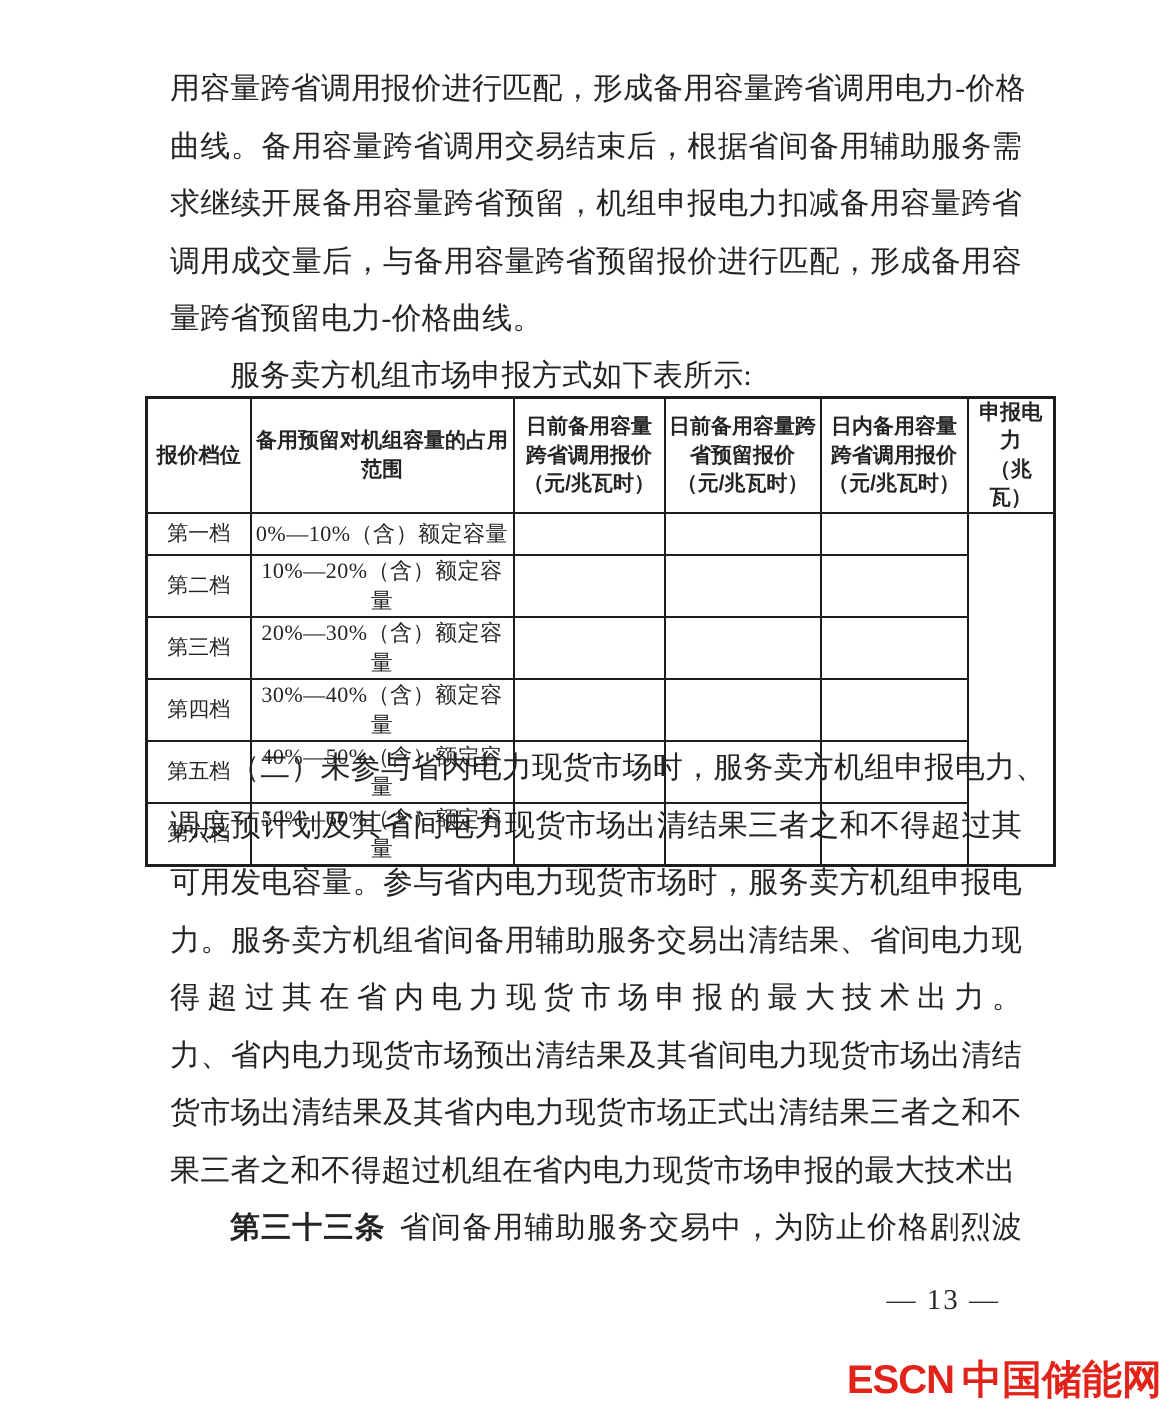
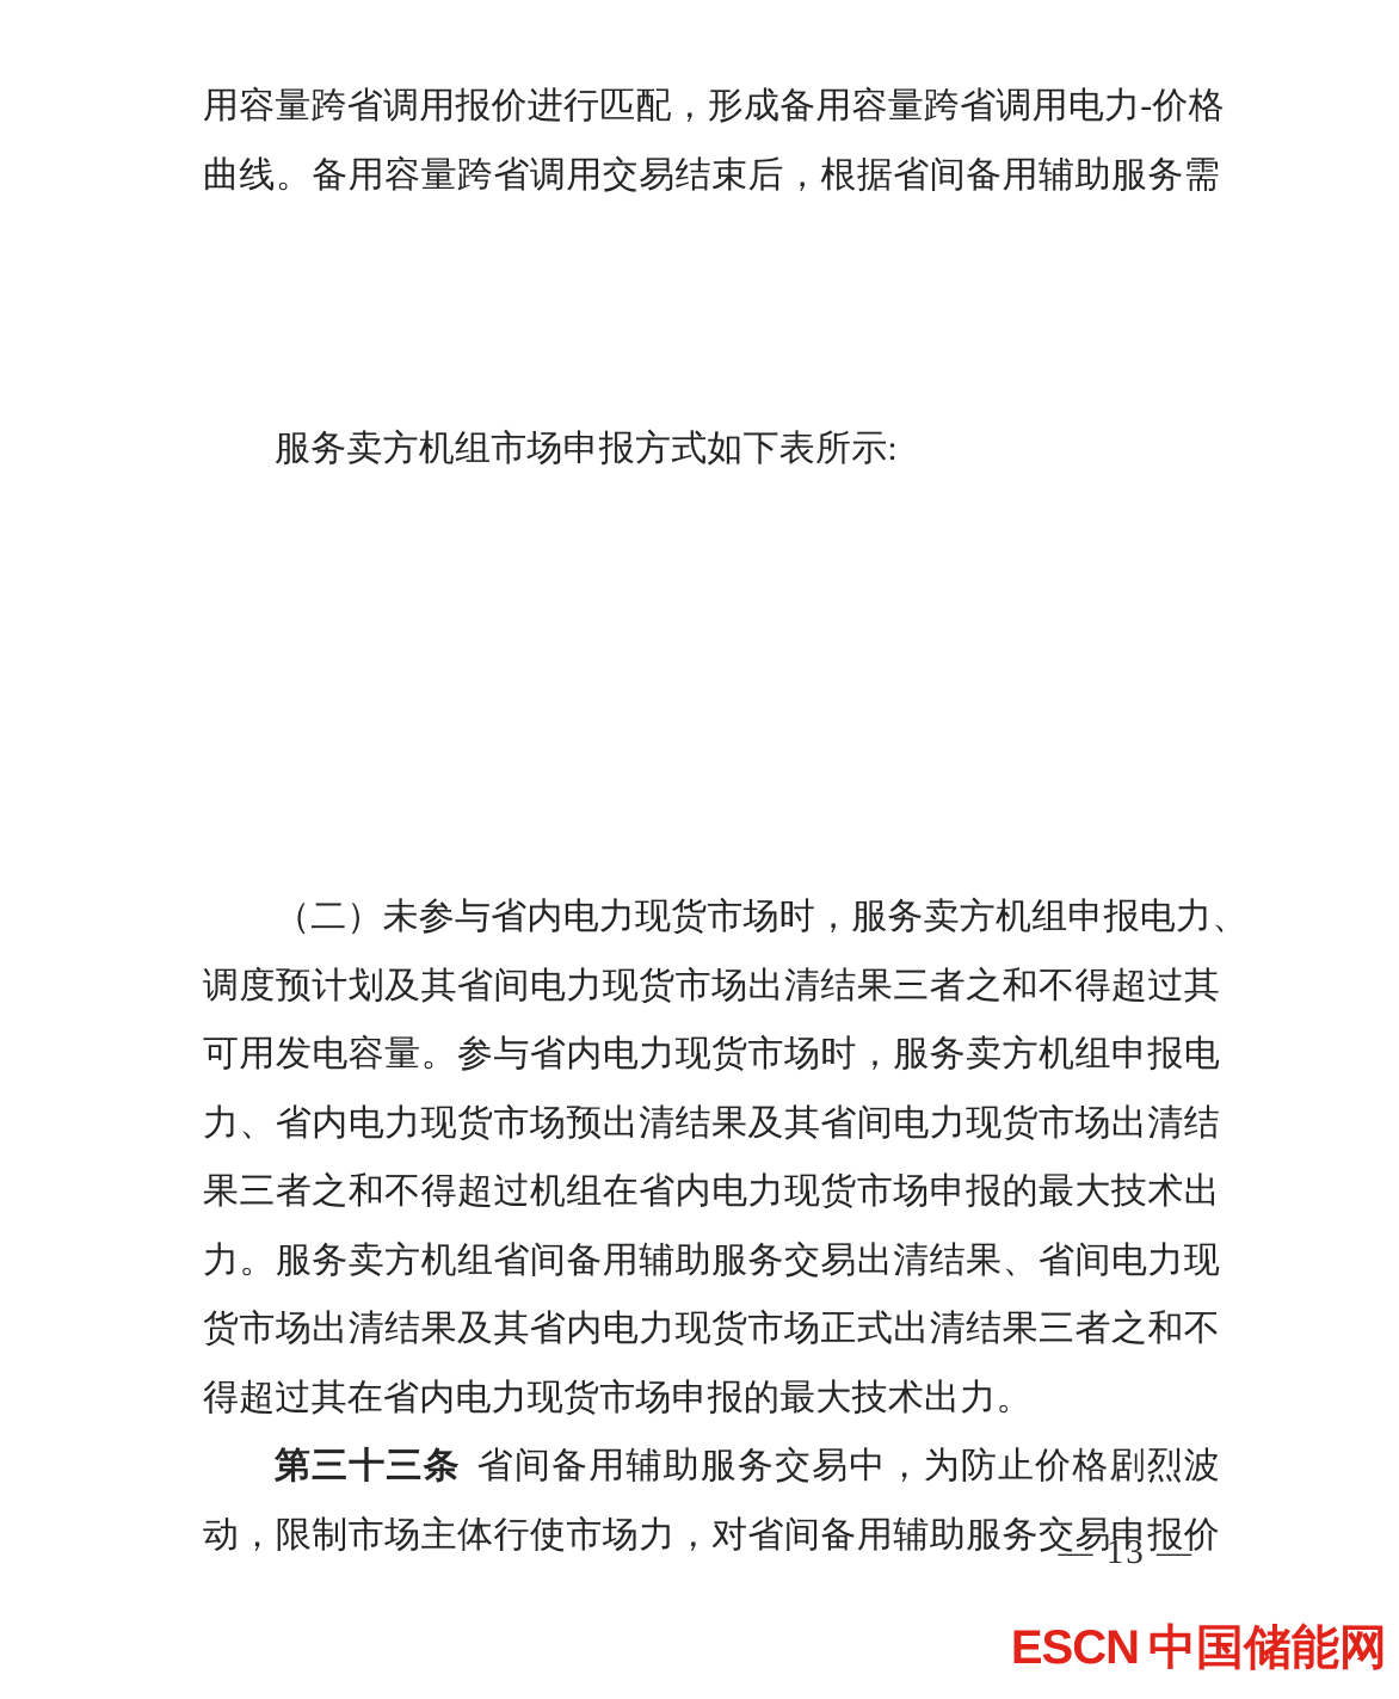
  用容量跨省调用报价进行匹配，形成备用容量跨省调用电力-价格
  曲线。备用容量跨省调用交易结束后，根据省间备用辅助服务需
- 求继续开展备用容量跨省预留，机组申报电力扣减备用容量跨省
- 调用成交量后，与备用容量跨省预留报价进行匹配，形成备用容
- 量跨省预留电力-价格曲线。
  服务卖方机组市场申报方式如下表所示:
- 报价档位	备用预留对机组容量的占用 范围	日前备用容量 跨省调用报价 （元/兆瓦时）	日前备用容量跨 省预留报价 （元/兆瓦时）	日内备用容量 跨省调用报价 （元/兆瓦时）	申报电力 （兆瓦）
- 第一档	0%—10%（含）额定容量
- 第二档	10%—20%（含）额定容量
- 第三档	20%—30%（含）额定容量
- 第四档	30%—40%（含）额定容量
- 第五档	40%—50%（含）额定容量
- 第六档	50%—60%（含）额定容量
  （二）未参与省内电力现货市场时，服务卖方机组申报电力、
  调度预计划及其省间电力现货市场出清结果三者之和不得超过其
  可用发电容量。参与省内电力现货市场时，服务卖方机组申报电
- 力。服务卖方机组省间备用辅助服务交易出清结果、省间电力现
+ 力、省内电力现货市场预出清结果及其省间电力现货市场出清结
- 得超过其在省内电力现货市场申报的最大技术出力。
+ 果三者之和不得超过机组在省内电力现货市场申报的最大技术出
- 力、省内电力现货市场预出清结果及其省间电力现货市场出清结
+ 力。服务卖方机组省间备用辅助服务交易出清结果、省间电力现
  货市场出清结果及其省内电力现货市场正式出清结果三者之和不
- 果三者之和不得超过机组在省内电力现货市场申报的最大技术出
+ 得超过其在省内电力现货市场申报的最大技术出力。
  第三十三条 省间备用辅助服务交易中，为防止价格剧烈波
+ 动，限制市场主体行使市场力，对省间备用辅助服务交易申报价
  — 13 —
  ESCN 中国储能网
